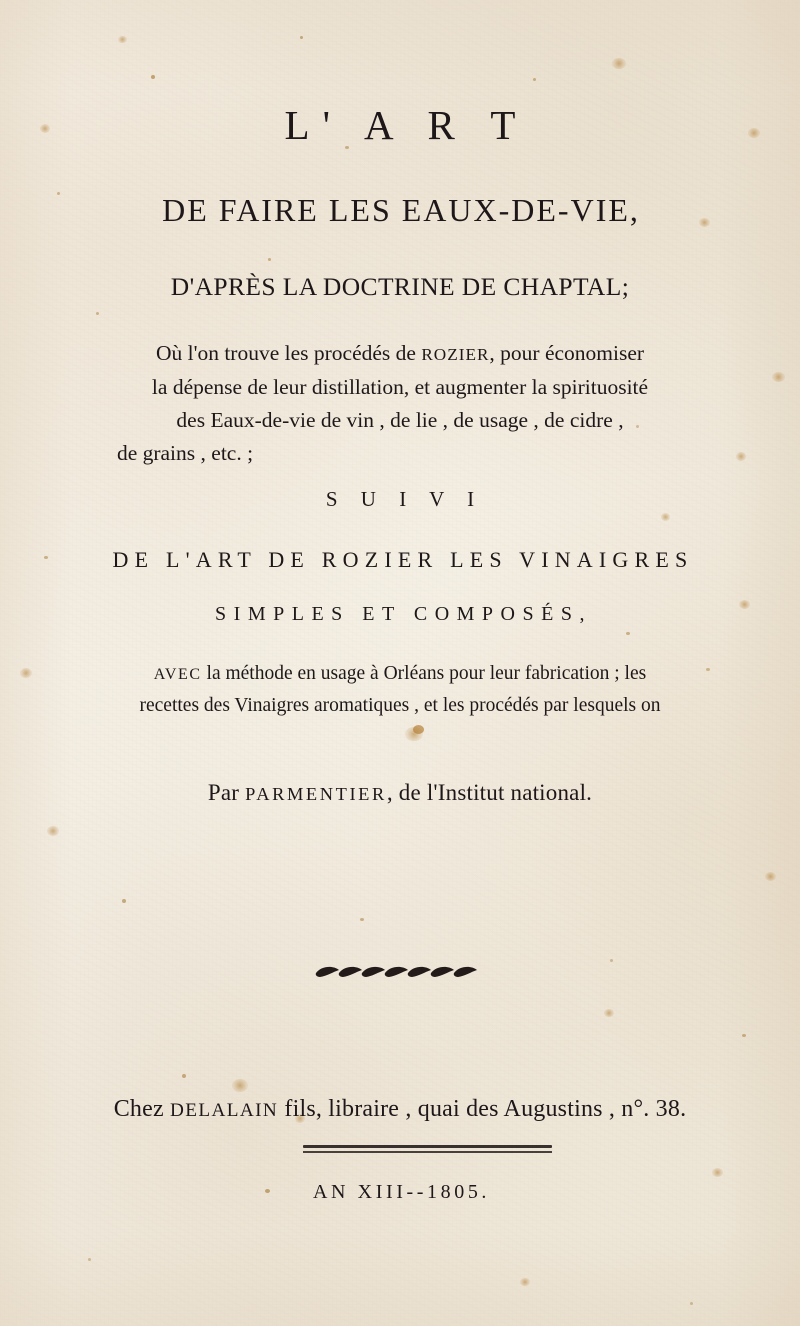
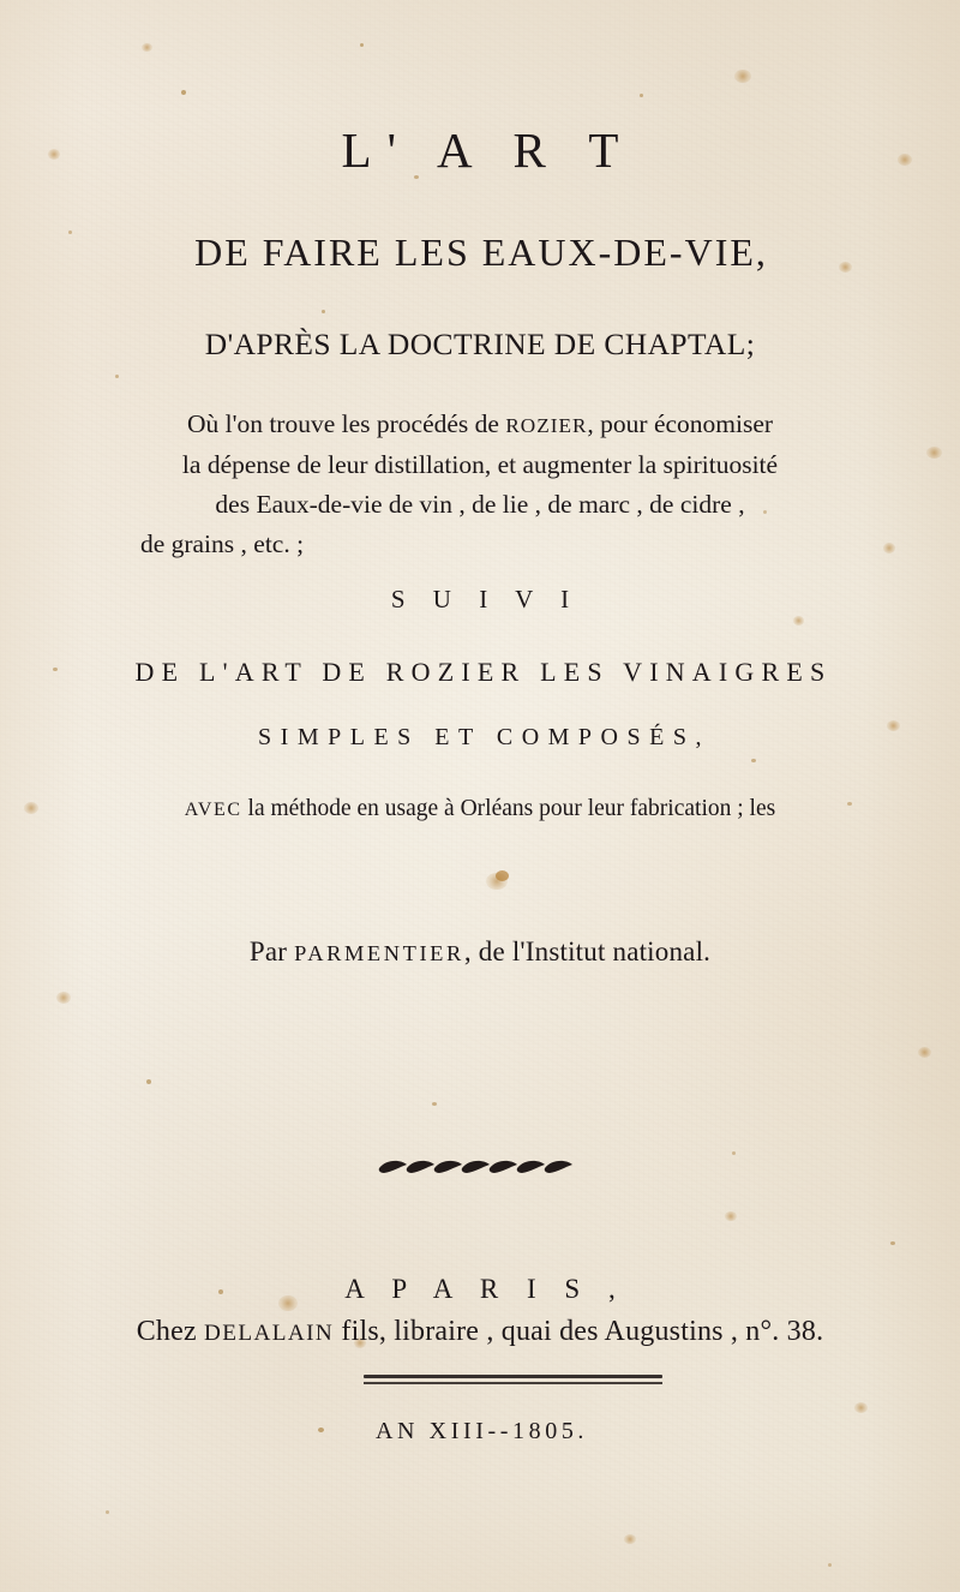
  L' A R T
  DE FAIRE LES EAUX-DE-VIE,
  D'APRÈS LA DOCTRINE DE CHAPTAL;
  Où l'on trouve les procédés de ROZIER, pour économiser
  la dépense de leur distillation, et augmenter la spirituosité
- des Eaux-de-vie de vin , de lie , de usage , de cidre ,
+ des Eaux-de-vie de vin , de lie , de marc , de cidre ,
  de grains , etc. ;
  S U I V I
  DE L'ART DE ROZIER LES VINAIGRES
  SIMPLES ET COMPOSÉS,
  AVEC la méthode en usage à Orléans pour leur fabrication ; les
- recettes des Vinaigres aromatiques , et les procédés par lesquels on
  Par PARMENTIER, de l'Institut national.
+ A P A R I S ,
  Chez DELALAIN fils, libraire , quai des Augustins , n°. 38.
  AN XIII--1805.
